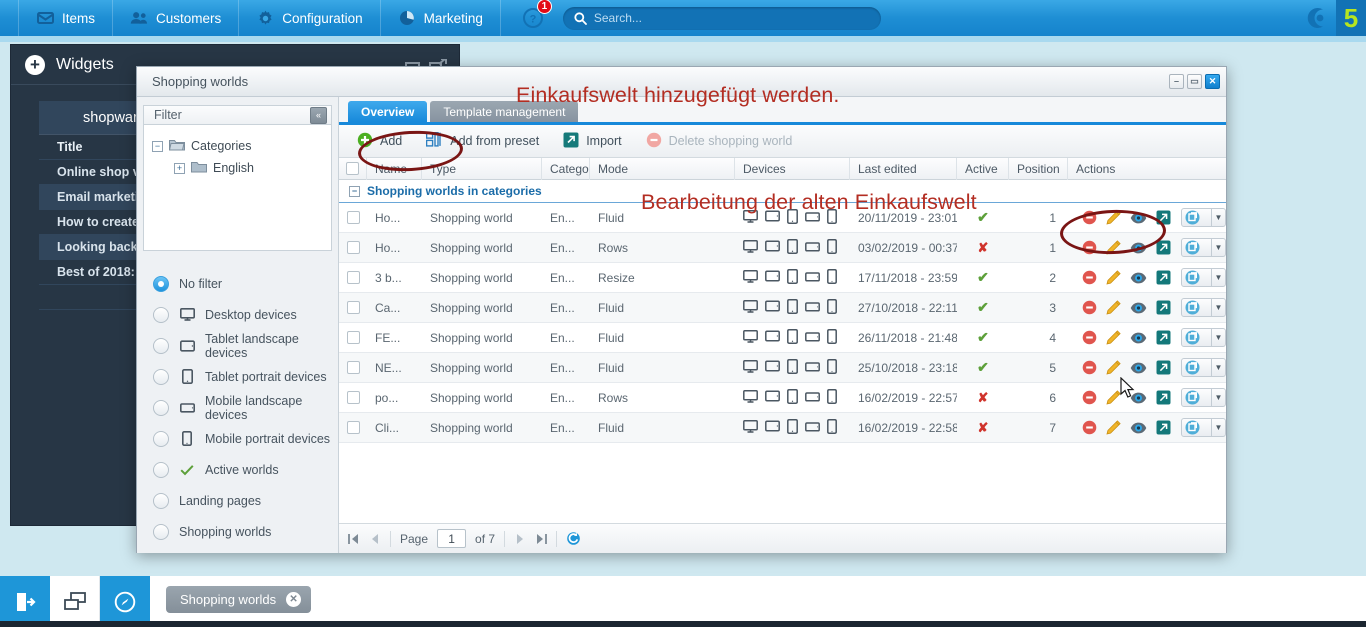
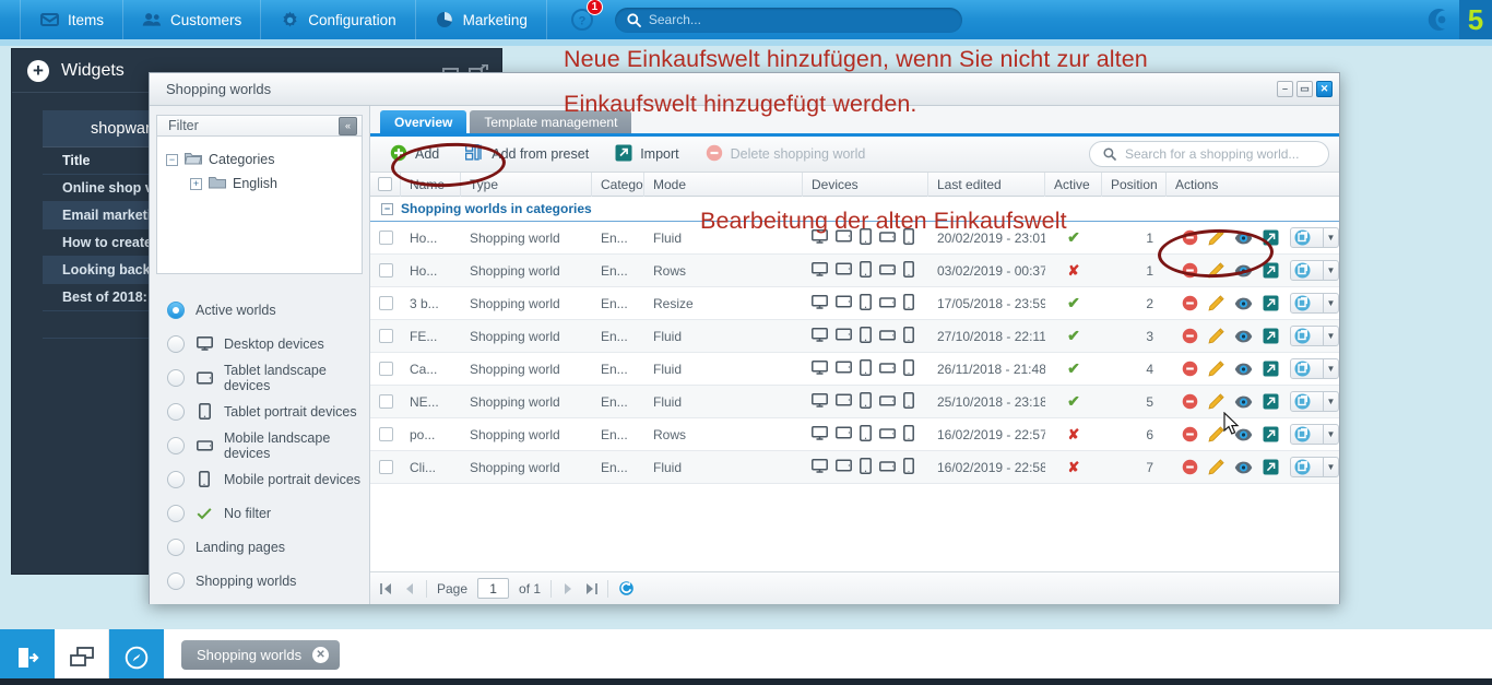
  Items
  Customers
  Configuration
  Marketing
  ?
  1
  Search...
  5
  +
  Widgets
  Title
  Shopping worlds
  –
  ▭
  ✕
  Filter
  «
  −
  Categories
  +
  English
- No filter
+ Active worlds
  Desktop devices
  Tablet landscape devices
  Tablet portrait devices
  Mobile landscape devices
  Mobile portrait devices
- Active worlds
+ No filter
  Landing pages
  Shopping worlds
  Overview
  Template management
  Add
  Add from preset
  Import
  Delete shopping world
+ Search for a shopping world...
  Name
  Type
  Catego
  Mode
  Devices
  Last edited
  Active
  Position
  Actions
  −
  Shopping worlds in categories
  Ho...
  Shopping world
  En...
  Fluid
- 20/11/2019 - 23:01
+ 20/02/2019 - 23:01
  ✔
  1
  ▼
  Ho...
  Shopping world
  En...
  Rows
  03/02/2019 - 00:37
  ✘
  1
  ▼
  3 b...
  Shopping world
  En...
  Resize
- 17/11/2018 - 23:59
+ 17/05/2018 - 23:59
  ✔
  2
  ▼
- Ca...
+ FE...
  Shopping world
  En...
  Fluid
  27/10/2018 - 22:11
  ✔
  3
  ▼
- FE...
+ Ca...
  Shopping world
  En...
  Fluid
  26/11/2018 - 21:48
  ✔
  4
  ▼
  NE...
  Shopping world
  En...
  Fluid
  25/10/2018 - 23:18
  ✔
  5
  ▼
  po...
  Shopping world
  En...
  Rows
  16/02/2019 - 22:57
  ✘
  6
  ▼
  Cli...
  Shopping world
  En...
  Fluid
  16/02/2019 - 22:58
  ✘
  7
  ▼
  Page
  1
- of 7
+ of 1
+ Neue Einkaufswelt hinzufügen, wenn Sie nicht zur alten
  Einkaufswelt hinzugefügt werden.
  Bearbeitung der alten Einkaufswelt
  Shopping worlds
  ✕
